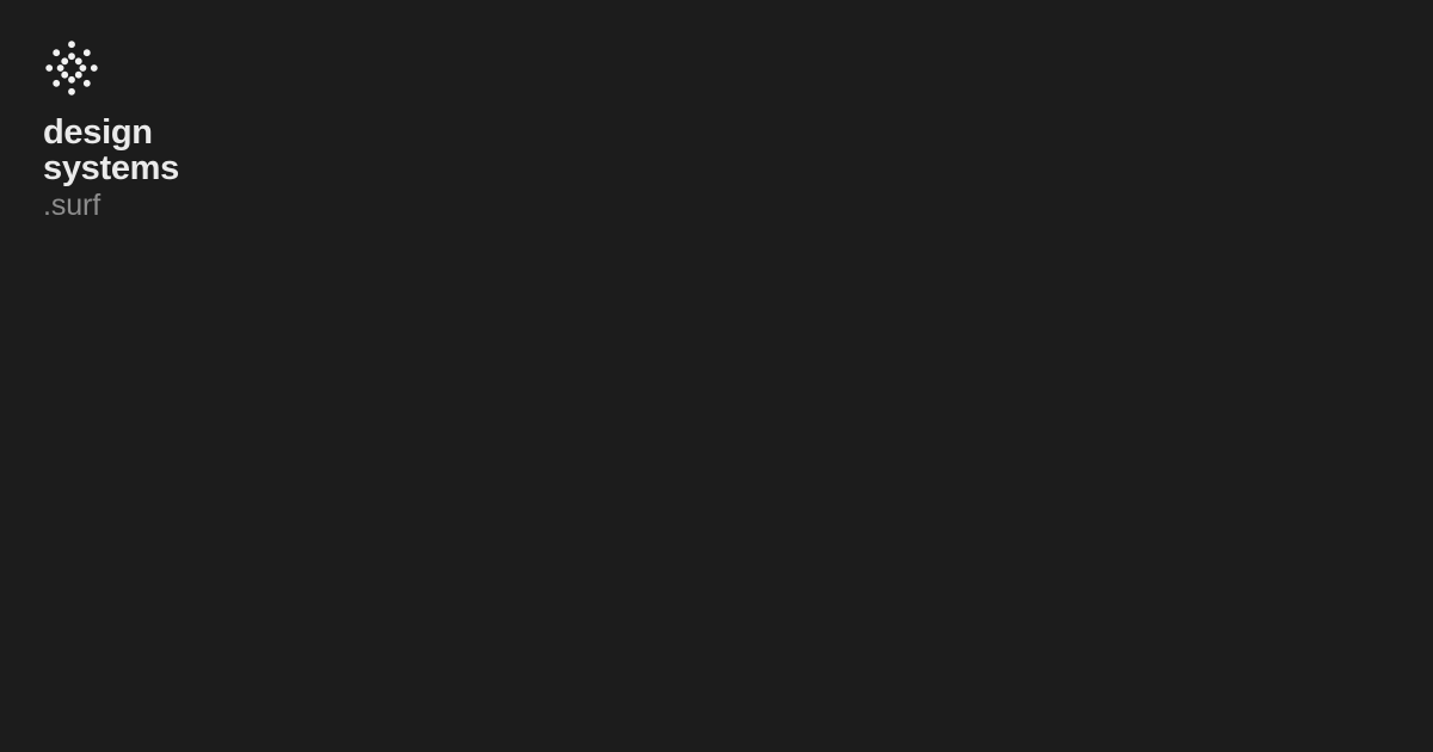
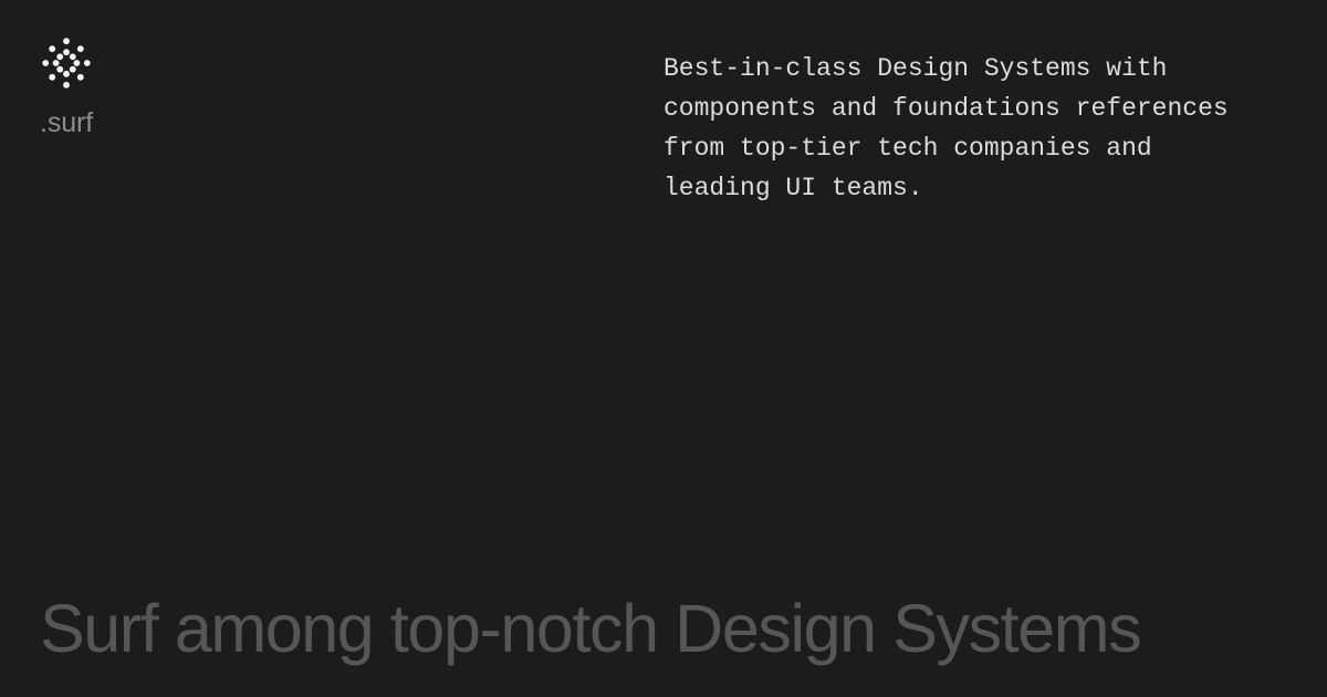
- design
- systems
  .surf
+ Best-in-class Design Systems with components and foundations references from top-tier tech companies and leading UI teams.
+ Surf among top-notch Design Systems
